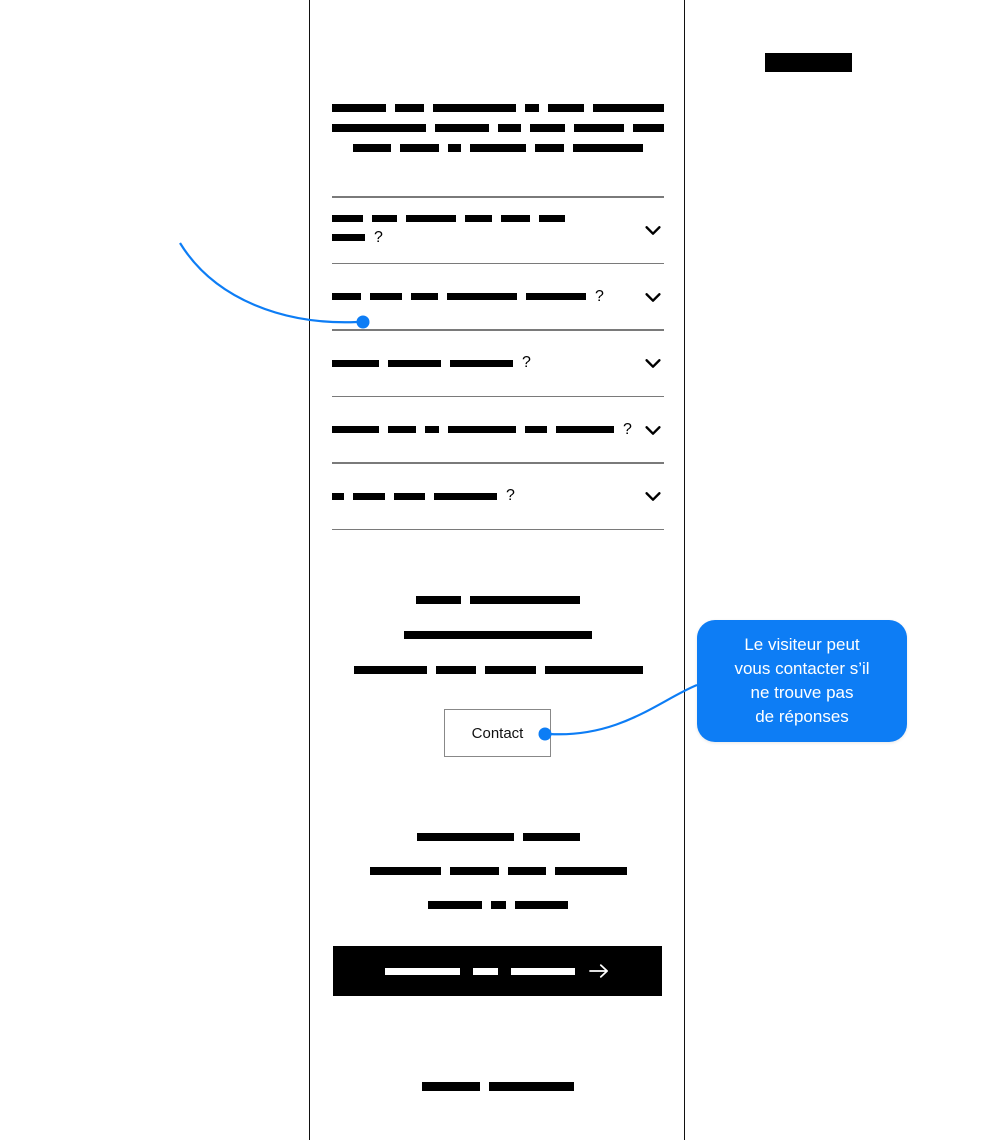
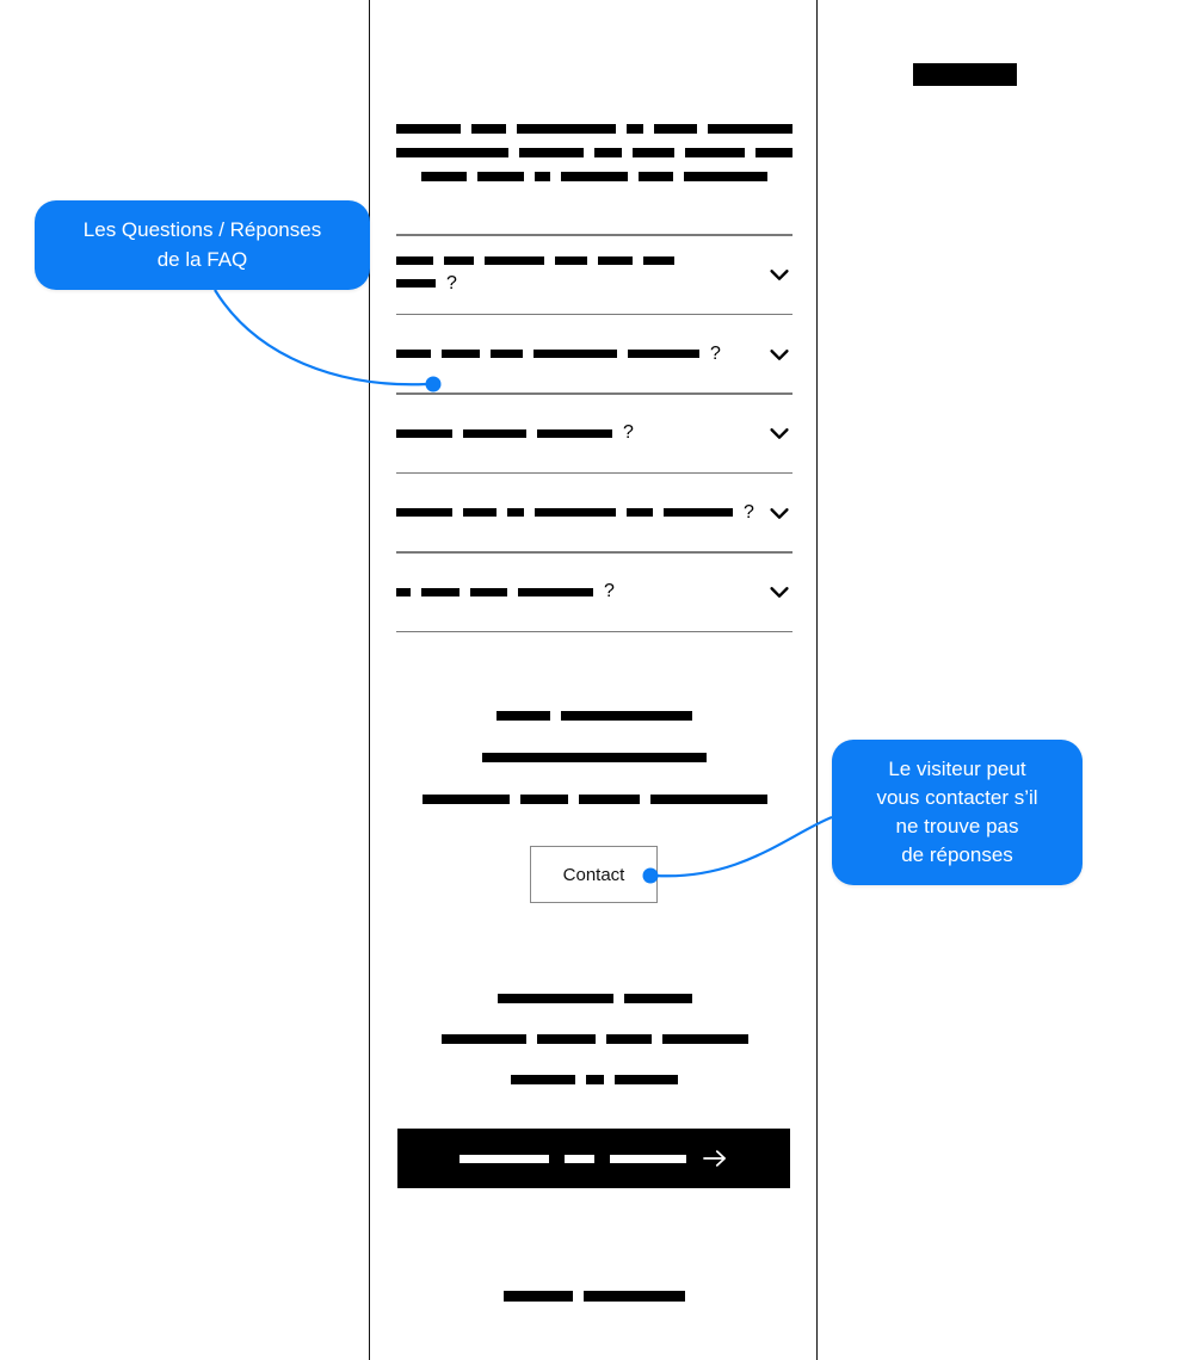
  ?
  ?
  ?
  ?
  ?
  Contact
+ Les Questions / Réponses
+ de la FAQ
  Le visiteur peut
  vous contacter s’il
  ne trouve pas
  de réponses
